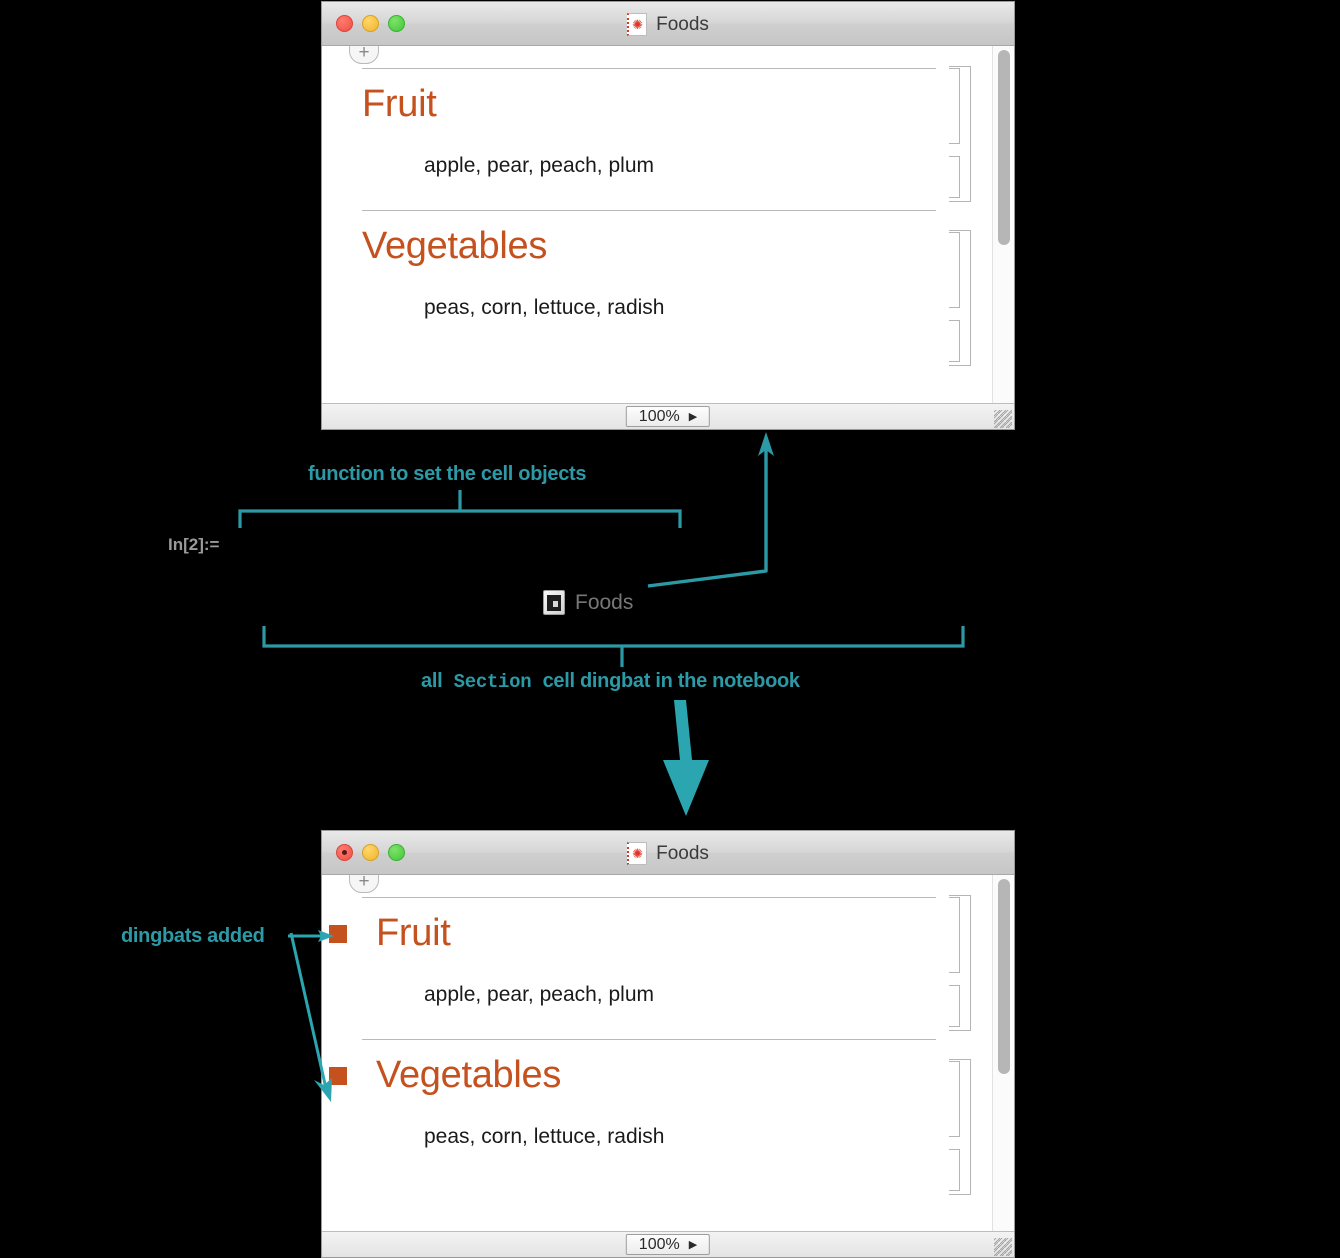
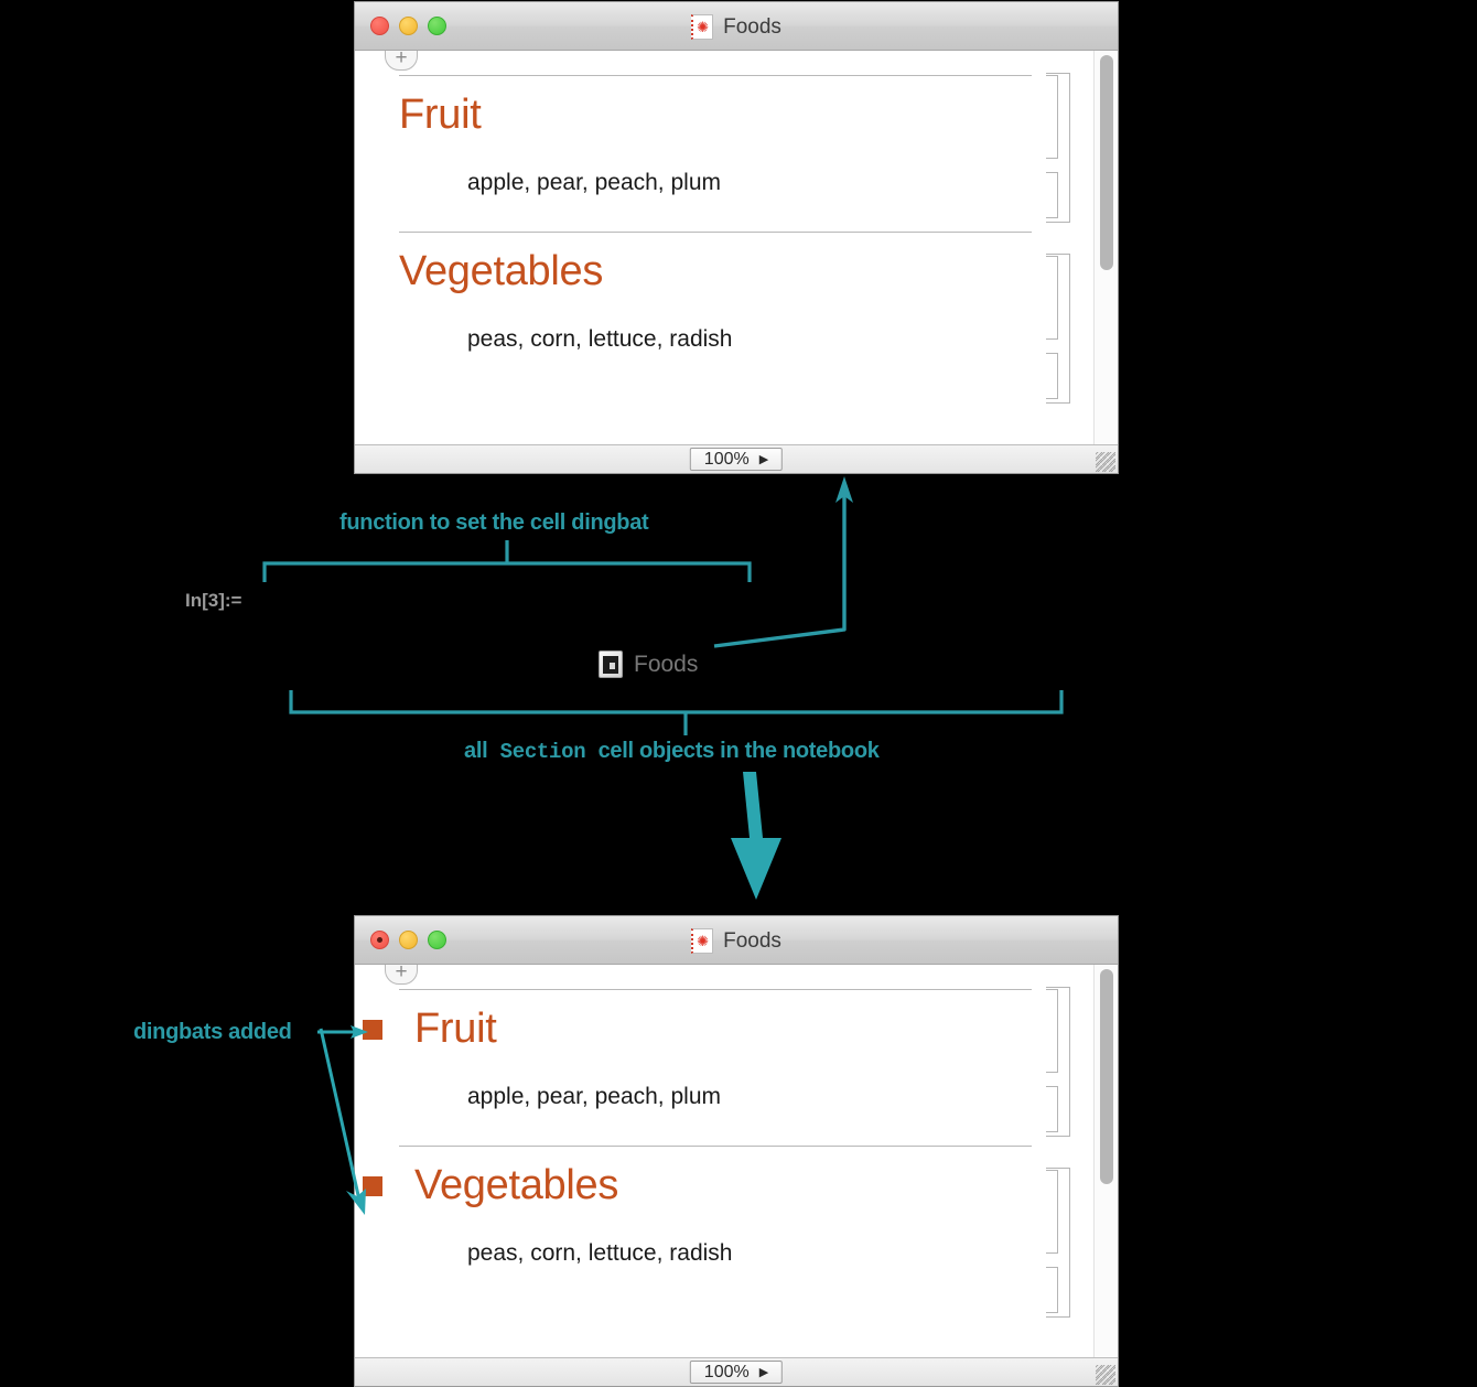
  ✺
  Foods
  +
  Fruit
  apple, pear, peach, plum
  Vegetables
  peas, corn, lettuce, radish
  100%
  ▶
  ✺
  Foods
  +
  Fruit
  apple, pear, peach, plum
  Vegetables
  peas, corn, lettuce, radish
  100%
  ▶
- function to set the cell objects
+ function to set the cell dingbat
- In[2]:=
+ In[3]:=
  Foods
- all Section cell dingbat in the notebook
+ all Section cell objects in the notebook
  dingbats added
